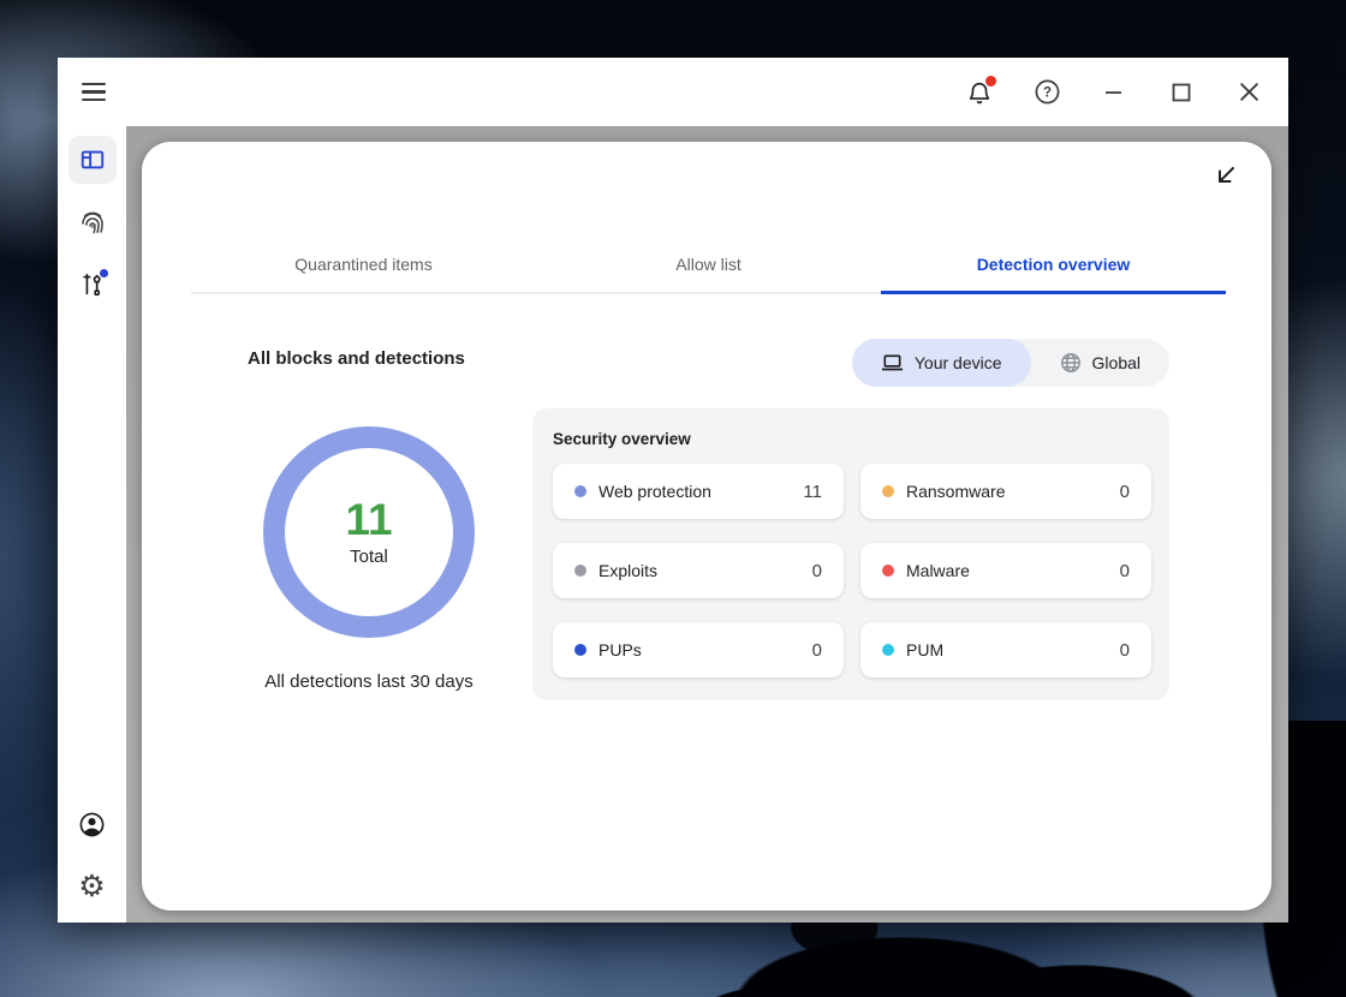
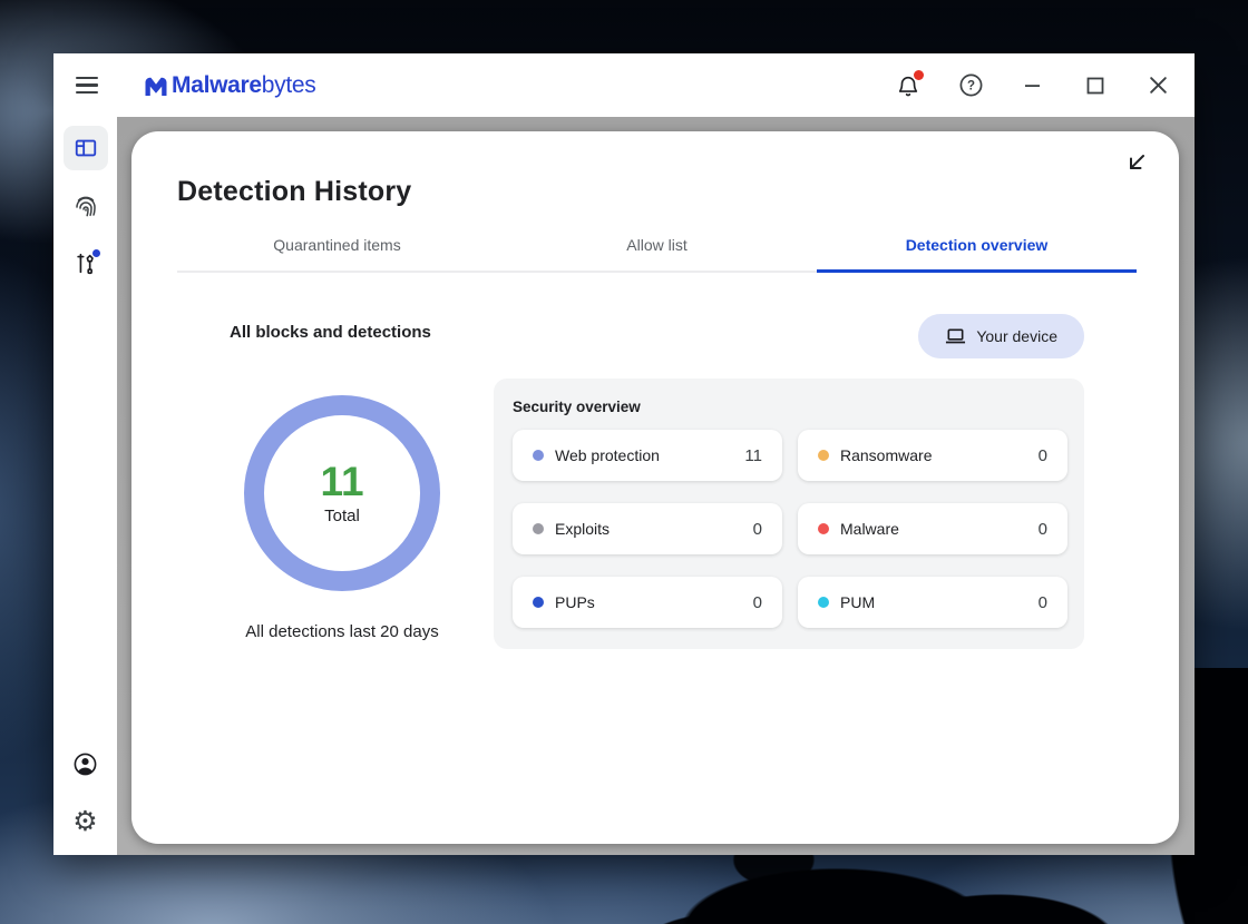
+ Malwarebytes
  ?
  ⚙
+ Detection History
  Quarantined items
  Allow list
  Detection overview
  All blocks and detections
  Your device
- Global
  11
  Total
- All detections last 30 days
+ All detections last 20 days
  Security overview
  Web protection
  11
  Ransomware
  0
  Exploits
  0
  Malware
  0
  PUPs
  0
  PUM
  0
